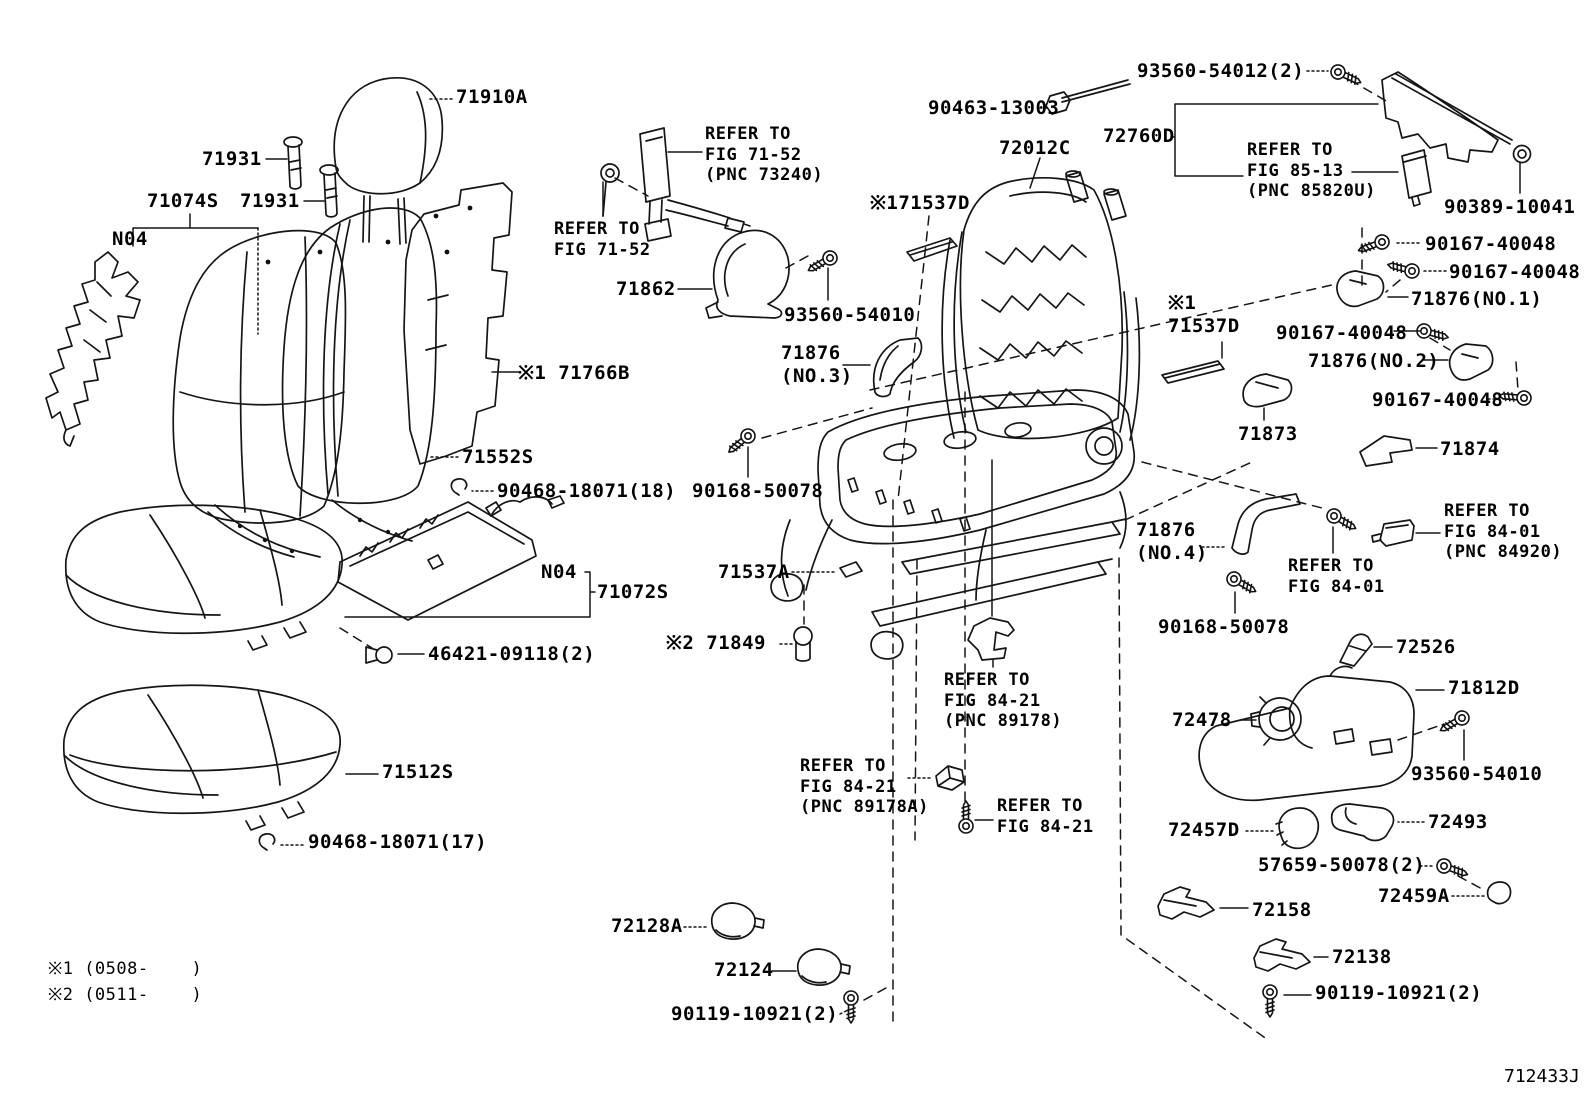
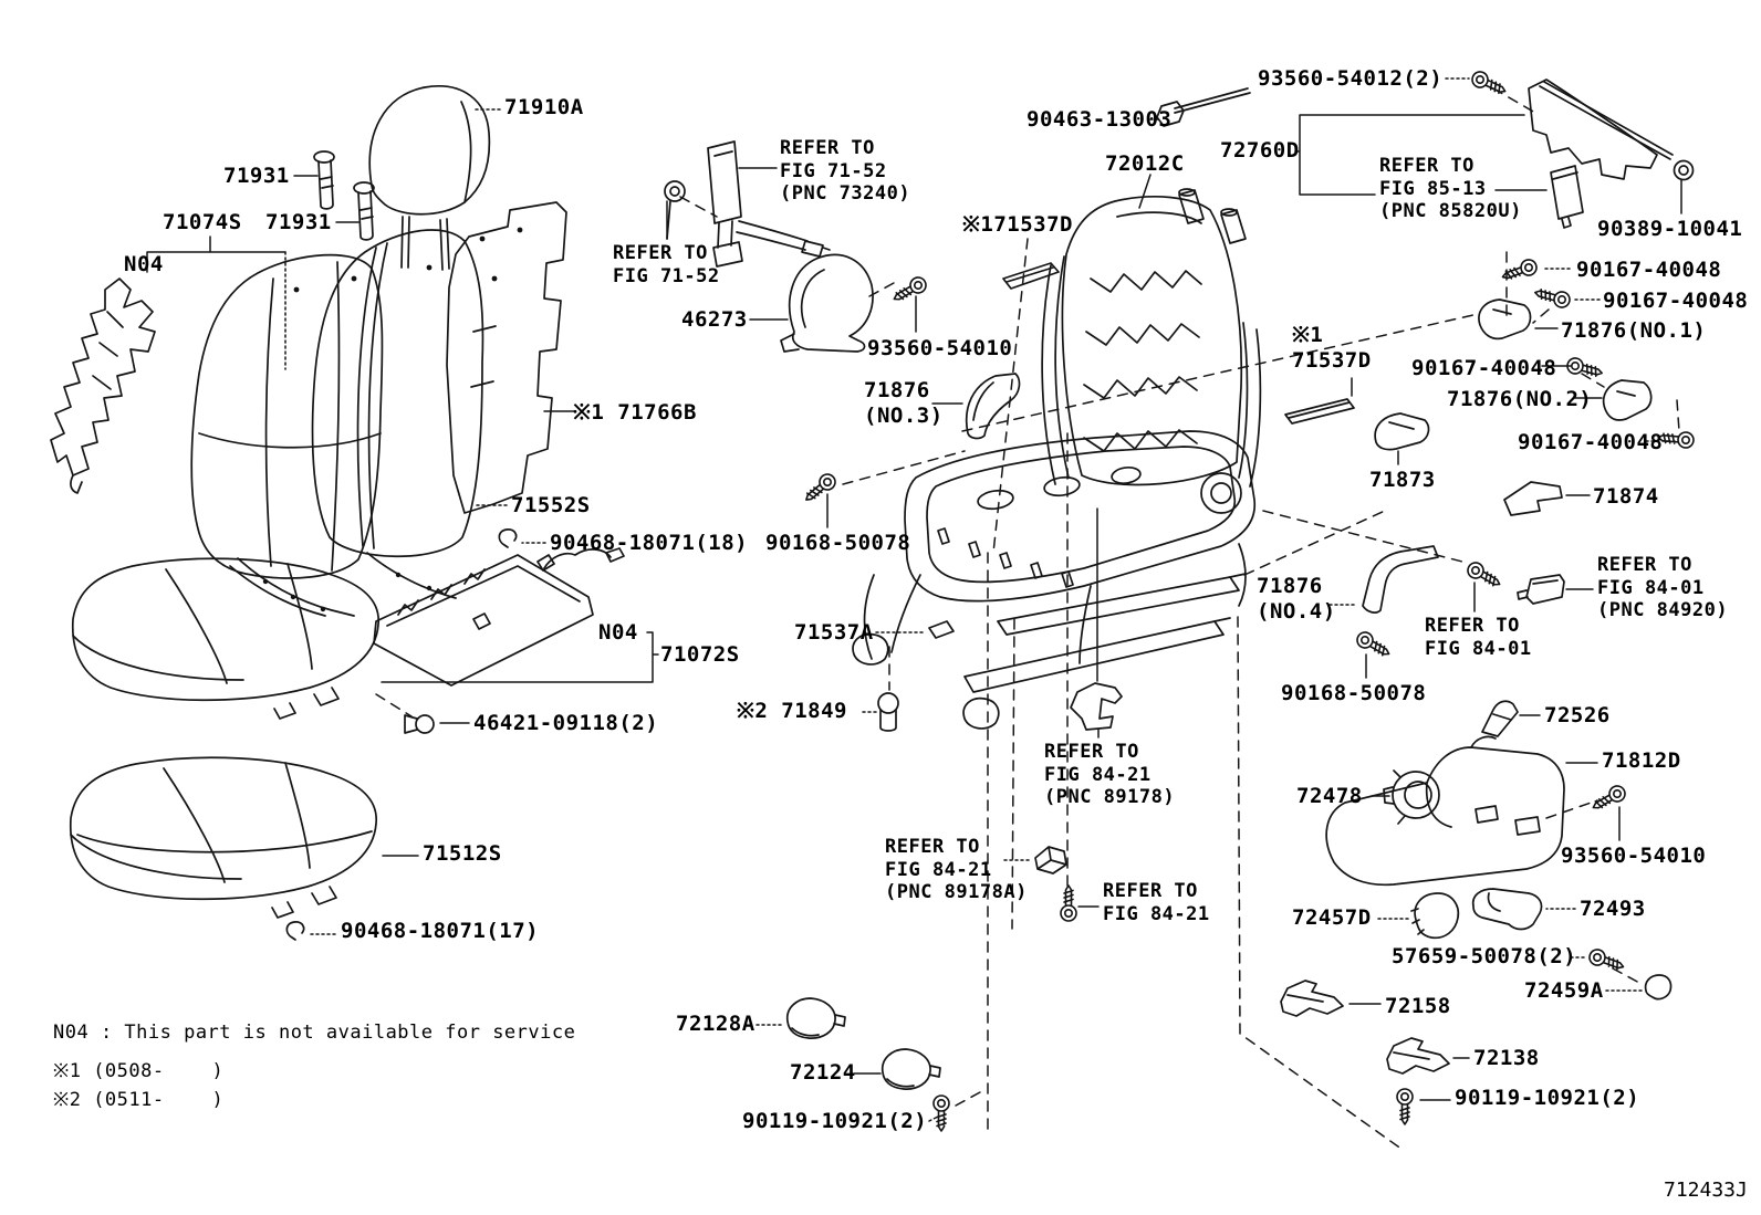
  71910A
  71931
  71931
  71074S
  N04
  REFER TO
  FIG 71-52
  (PNC 73240)
  REFER TO
  FIG 71-52
- 71862
+ 46273
  93560-54010
  ※171537D
  90463-13003
  93560-54012(2)
  72012C
  72760D
  REFER TO
  FIG 85-13
  (PNC 85820U)
  90389-10041
  90167-40048
  90167-40048
  71876(NO.1)
  ※1
  71537D
  90167-40048
  71876(NO.2)
  90167-40048
  71873
  71874
  ※1 71766B
  71552S
  90468-18071(18)
  N04
  71072S
  71876
  (NO.3)
  90168-50078
  71537A
  ※2 71849
  46421-09118(2)
  71512S
  90468-18071(17)
  REFER TO
  FIG 84-21
  (PNC 89178)
  REFER TO
  FIG 84-21
  (PNC 89178A)
  REFER TO
  FIG 84-21
  71876
  (NO.4)
  REFER TO
  FIG 84-01
  REFER TO
  FIG 84-01
  (PNC 84920)
  90168-50078
  72526
  71812D
  72478
  93560-54010
  72457D
  72493
  57659-50078(2)
  72459A
  72158
  72138
  90119-10921(2)
  72128A
  72124
  90119-10921(2)
+ N04 : This part is not available for service
  ※1 (0508- )
  ※2 (0511- )
  712433J
